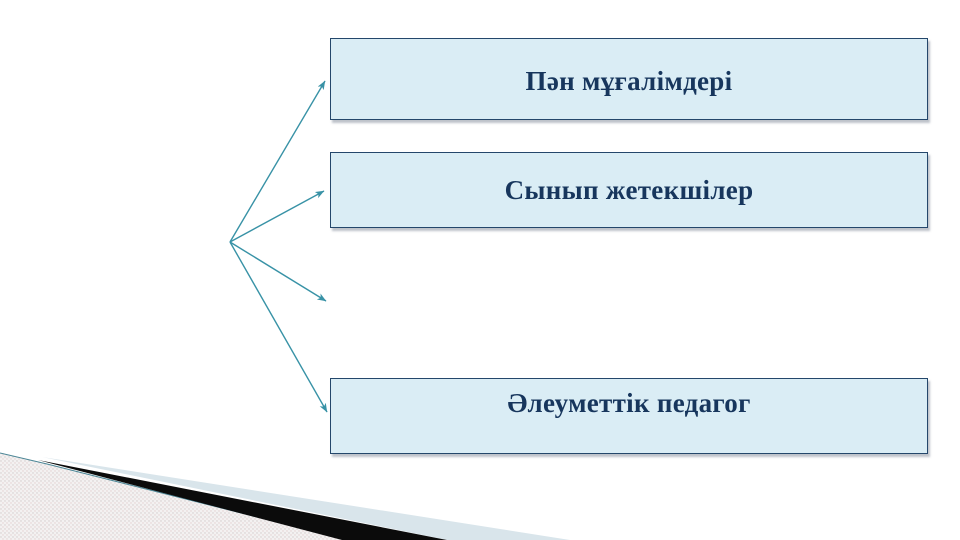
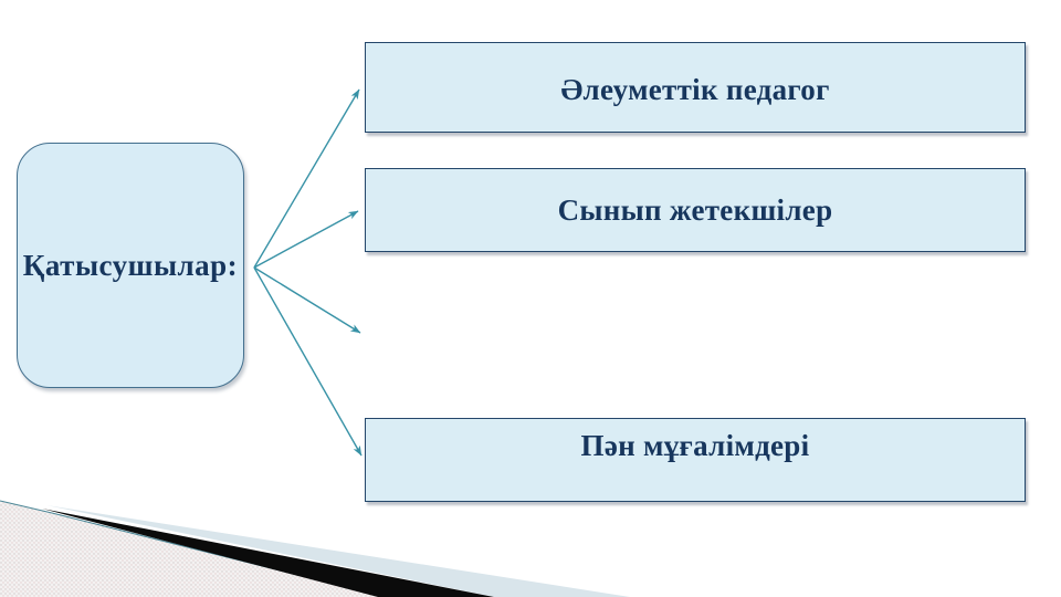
+ Қатысушылар:
- Пән мұғалімдері
+ Әлеуметтік педагог
  Сынып жетекшілер
- Әлеуметтік педагог
+ Пән мұғалімдері
